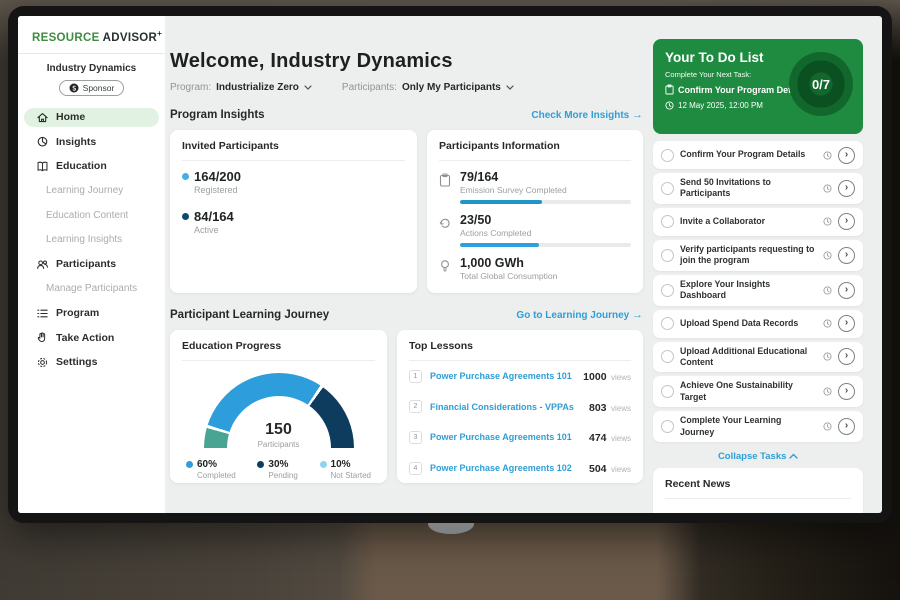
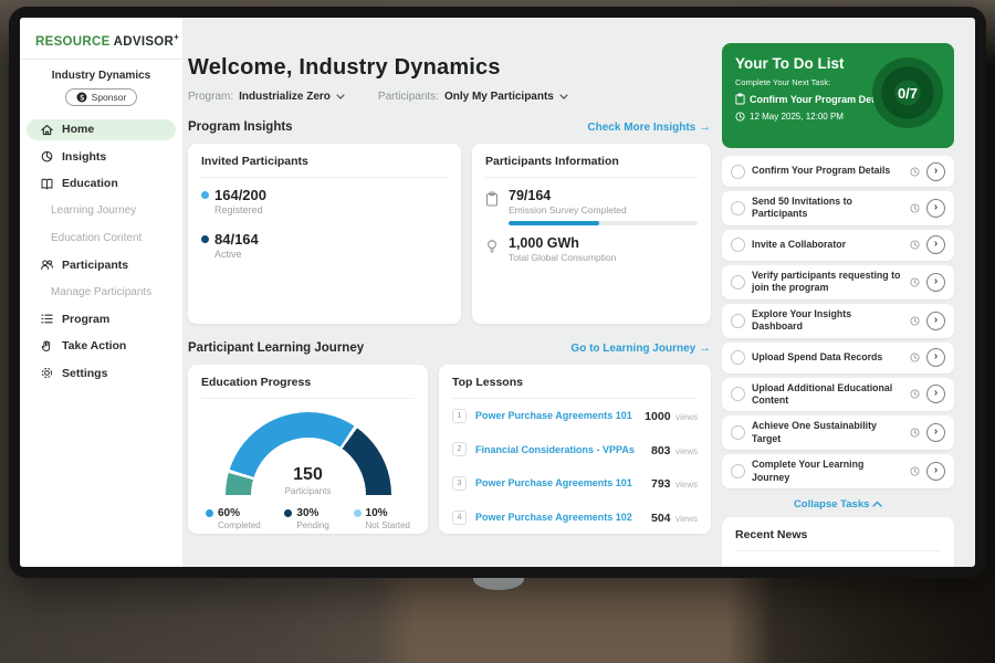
  RESOURCE ADVISOR+
  Industry Dynamics
  Sponsor
  Home
  Insights
  Education
  Learning Journey
  Education Content
- Learning Insights
  Participants
  Manage Participants
  Program
  Take Action
  Settings
  Welcome, Industry Dynamics
  Program:
  Industrialize Zero
  Participants:
  Only My Participants
  Program Insights
  Check More Insights →
  Invited Participants
  164/200
  Registered
  84/164
  Active
  Participants Information
  79/164
  Emission Survey Completed
- 23/50
- Actions Completed
  1,000 GWh
  Total Global Consumption
  Participant Learning Journey
  Go to Learning Journey →
  Education Progress
  150
  Participants
  60%
  Completed
  30%
  Pending
  10%
  Not Started
  Top Lessons
  Power Purchase Agreements 101
  1000 views
  Financial Considerations - VPPAs
  803 views
  Power Purchase Agreements 101
- 474 views
+ 793 views
  Power Purchase Agreements 102
  504 views
  Your To Do List
  Complete Your Next Task:
  Confirm Your Program De
  12 May 2025, 12:00 PM
  0/7
  Confirm Your Program Details
  ›
  Send 50 Invitations to Participants
  ›
  Invite a Collaborator
  ›
  Verify participants requesting to join the program
  ›
  Explore Your Insights Dashboard
  ›
  Upload Spend Data Records
  ›
  Upload Additional Educational Content
  ›
  Achieve One Sustainability Target
  ›
  Complete Your Learning Journey
  ›
  Collapse Tasks
  Recent News
